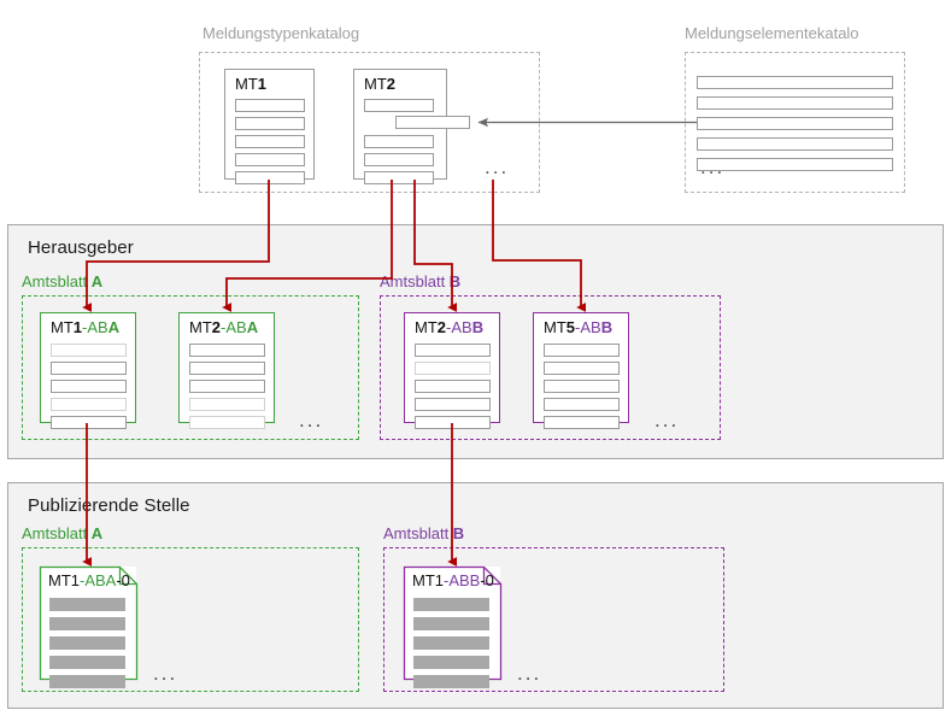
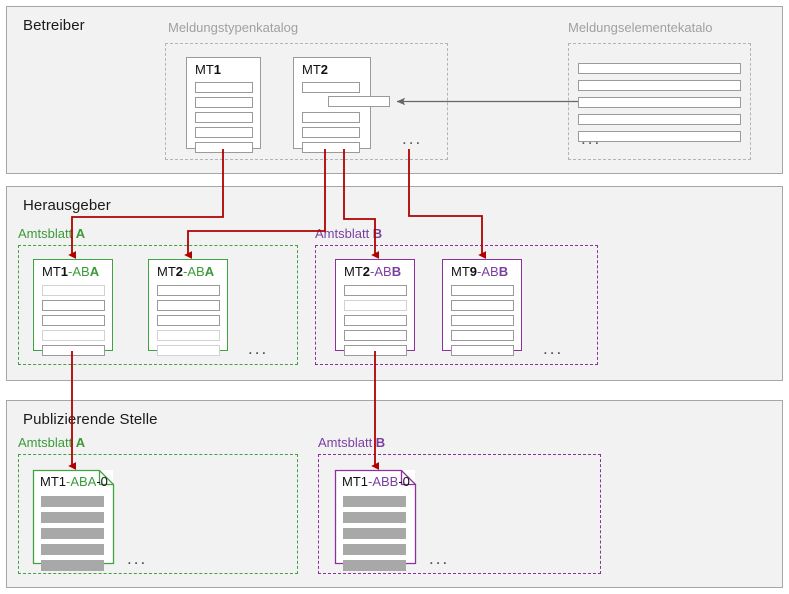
+ Betreiber
  Meldungstypenkatalog
  Meldungselementekatalo
  MT1
  MT2
  ...
  ...
  Herausgeber
  Amtsblatt A
  Amtsblatt B
  MT1-ABA
  MT2-ABA
  ...
  MT2-ABB
- MT5-ABB
+ MT9-ABB
  ...
  Publizirende Stelle
  Amtsblatt A
  Amtsblatt B
  MT1-ABA-0
  ...
  MT1-ABB-0
  ...
